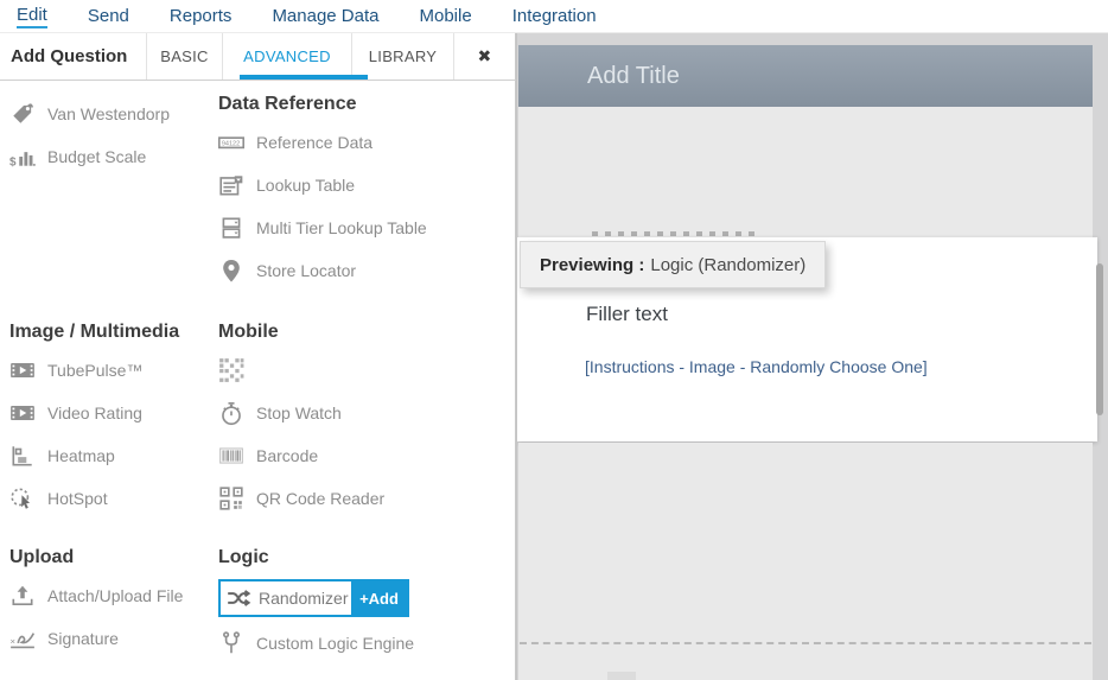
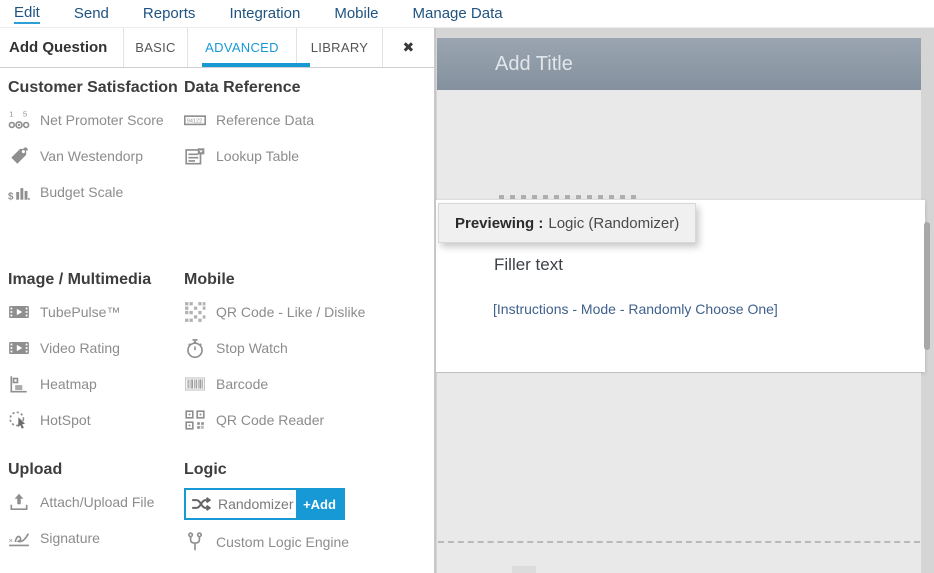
  Edit
  Send
  Reports
- Manage Data
+ Integration
  Mobile
- Integration
+ Manage Data
  Add Question
  BASIC
  ADVANCED
  LIBRARY
  ✖
+ Customer Satisfaction
+ 1
+ 5
+ Net Promoter Score
  Van Westendorp
  $
  Budget Scale
  Data Reference
  Reference Data
  Lookup Table
- Multi Tier Lookup Table
- Store Locator
  Image / Multimedia
  TubePulse™
  Video Rating
  Heatmap
  HotSpot
  Mobile
+ QR Code - Like / Dislike
  Stop Watch
  Barcode
  QR Code Reader
  Upload
  Attach/Upload File
  ×
  Signature
  Logic
  Randomizer
  +Add
  Custom Logic Engine
  Add Title
  Filler text
- [Instructions - Image - Randomly Choose One]
+ [Instructions - Mode - Randomly Choose One]
  Previewing :
  Logic (Randomizer)
